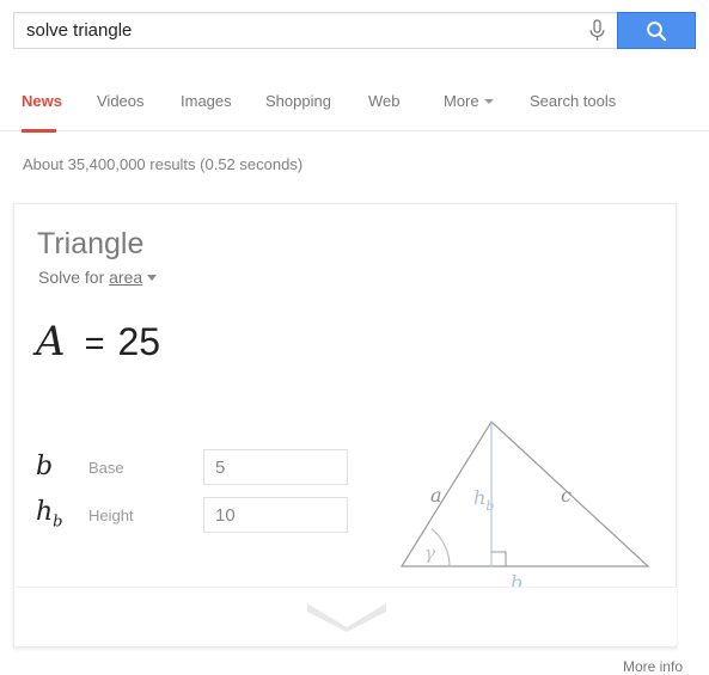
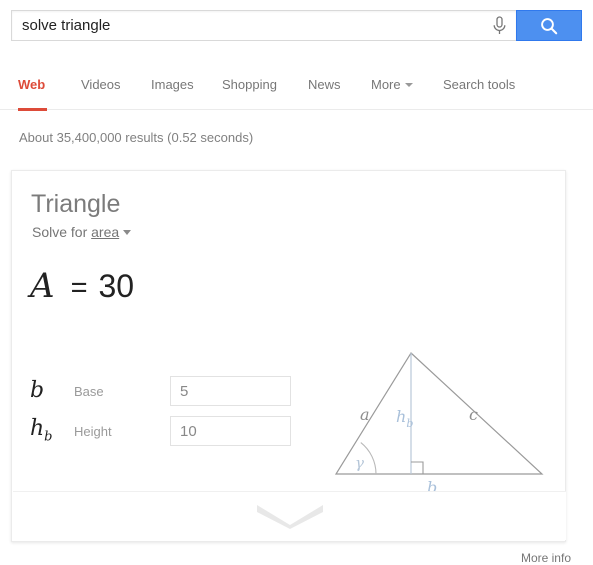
  solve triangle
- News
+ Web
  Videos
  Images
  Shopping
- Web
+ News
  More
  Search tools
  About 35,400,000 results (0.52 seconds)
  Triangle
  Solve for area
  A
  =
- 25
+ 30
  b
  Base
  5
  hb
  Height
  10
  a
  c
  hb
  b
  γ
  More info
